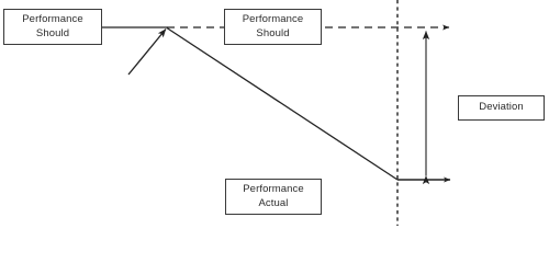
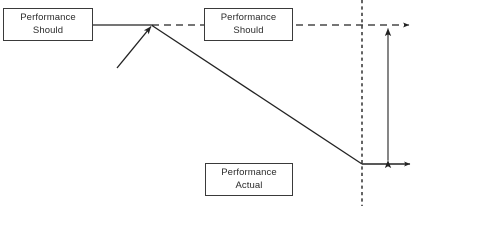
  Performance
  Should
  Performance
  Should
- Deviation
  Performance
  Actual
